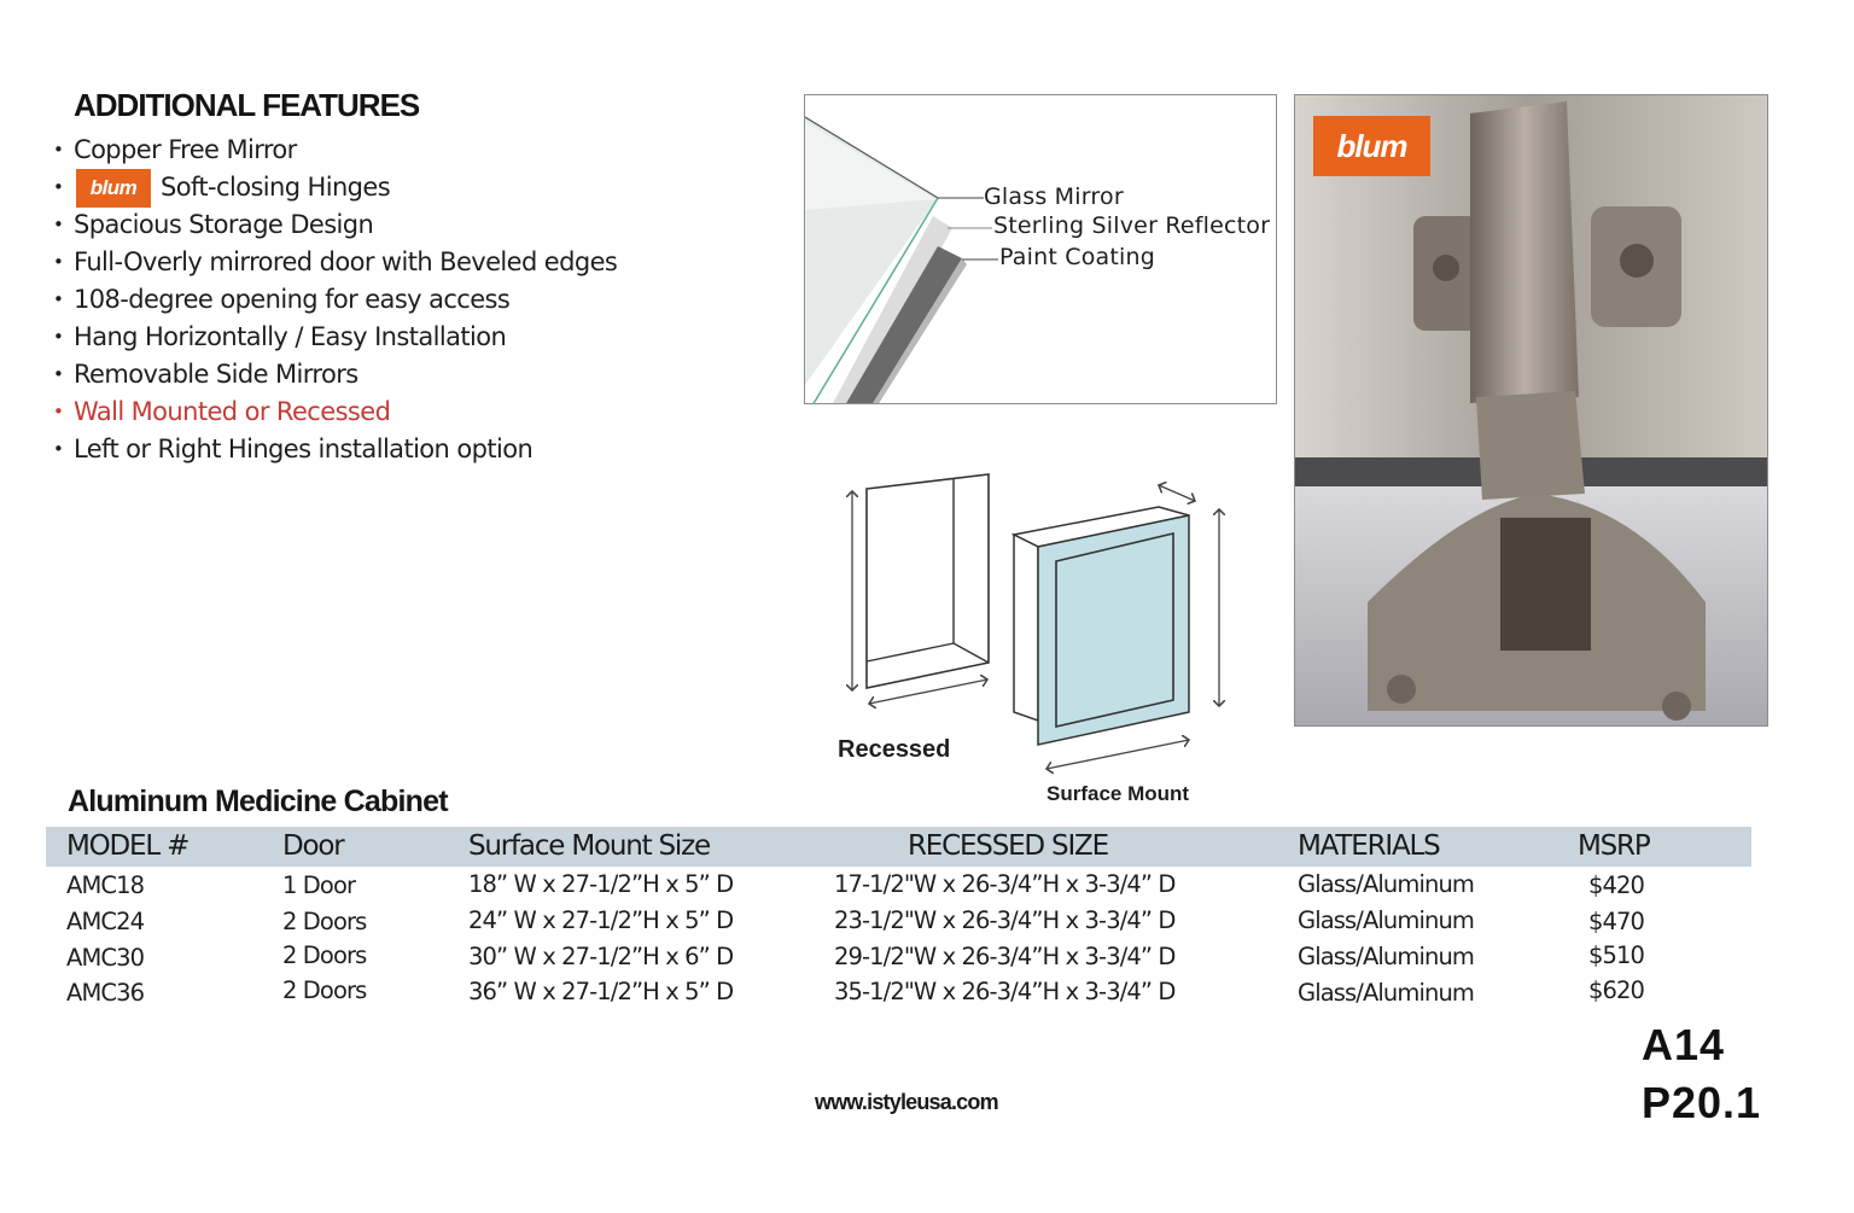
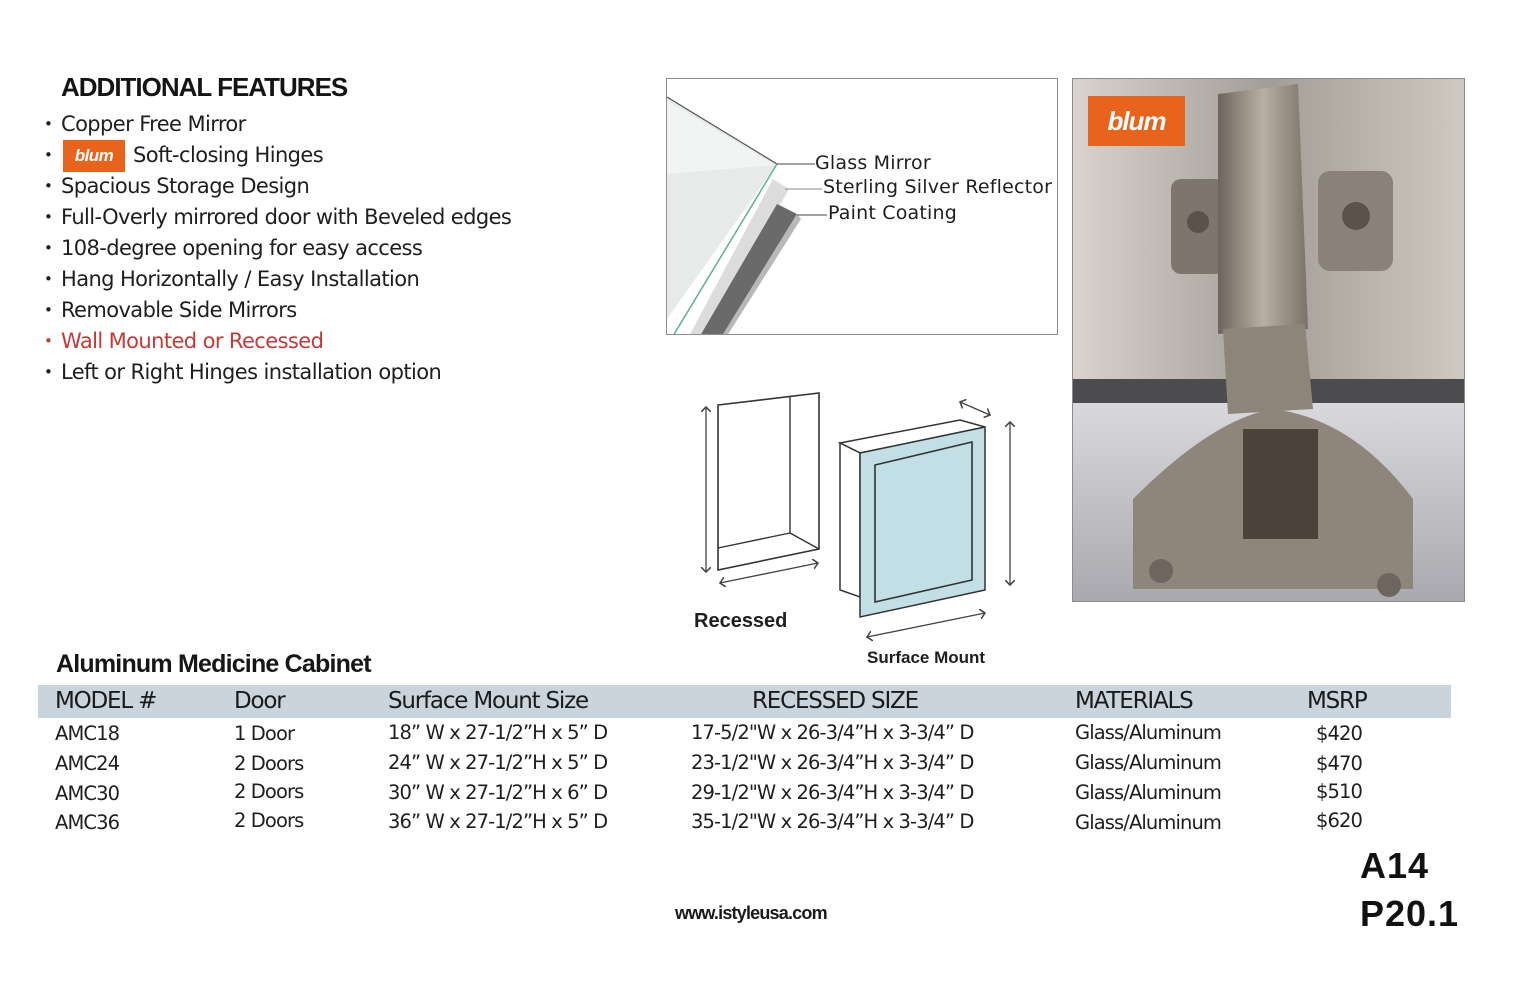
  ADDITIONAL FEATURES
  •
  Copper Free Mirror
  •
  blum
  Soft-closing Hinges
  •
  Spacious Storage Design
  •
  Full-Overly mirrored door with Beveled edges
  •
  108-degree opening for easy access
  •
  Hang Horizontally / Easy Installation
  •
  Removable Side Mirrors
  •
  Wall Mounted or Recessed
  •
  Left or Right Hinges installation option
  Glass Mirror
  Sterling Silver Reflector
  Paint Coating
  Recessed
  Surface Mount
  blum
  Aluminum Medicine Cabinet
  MODEL #
  Door
  Surface Mount Size
  RECESSED SIZE
  MATERIALS
  MSRP
  AMC18
  1 Door
  18” W x 27-1/2”H x 5” D
- 17-1/2"W x 26-3/4”H x 3-3/4” D
+ 17-5/2"W x 26-3/4”H x 3-3/4” D
  Glass/Aluminum
  $420
  AMC24
  2 Doors
  24” W x 27-1/2”H x 5” D
  23-1/2"W x 26-3/4”H x 3-3/4” D
  Glass/Aluminum
  $470
  AMC30
  2 Doors
  30” W x 27-1/2”H x 6” D
  29-1/2"W x 26-3/4”H x 3-3/4” D
  Glass/Aluminum
  $510
  AMC36
  2 Doors
  36” W x 27-1/2”H x 5” D
  35-1/2"W x 26-3/4”H x 3-3/4” D
  Glass/Aluminum
  $620
  www.istyleusa.com
  A14
  P20.1
